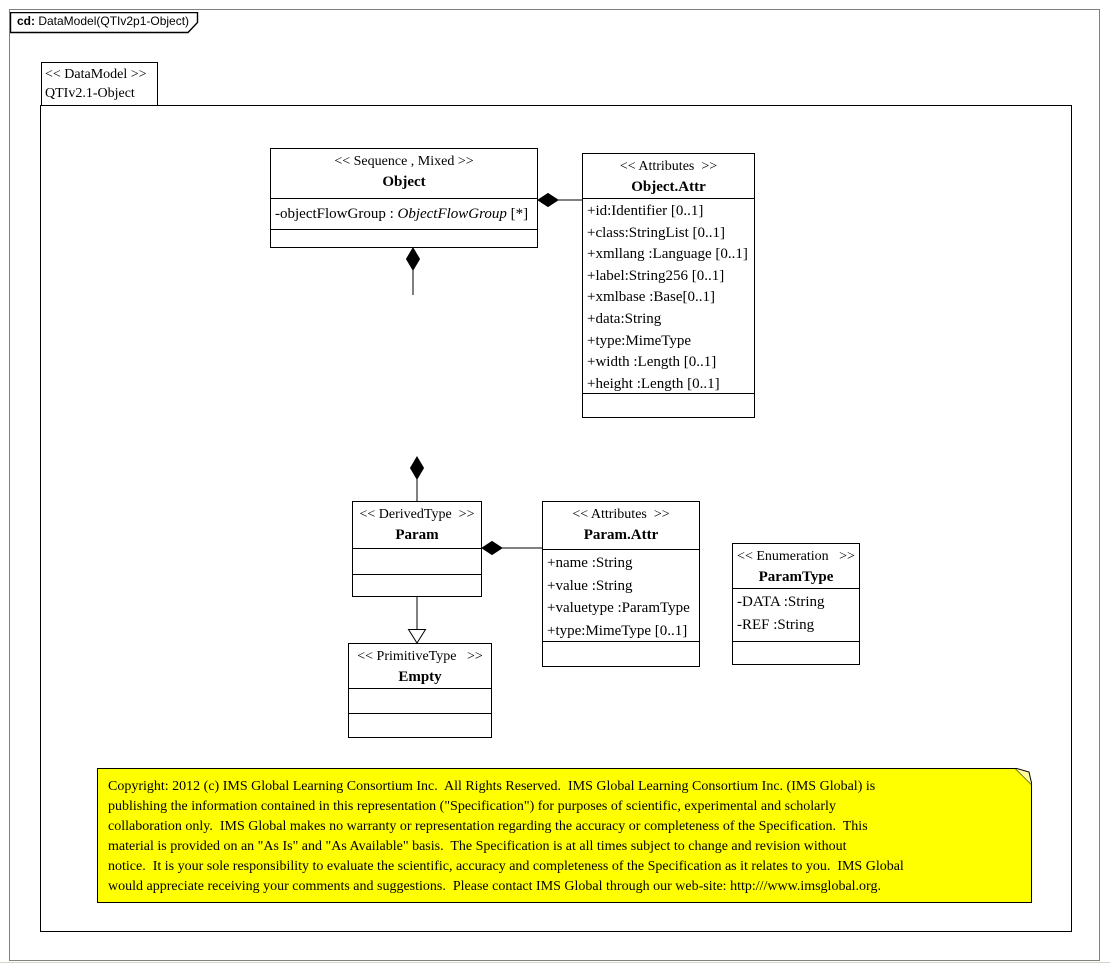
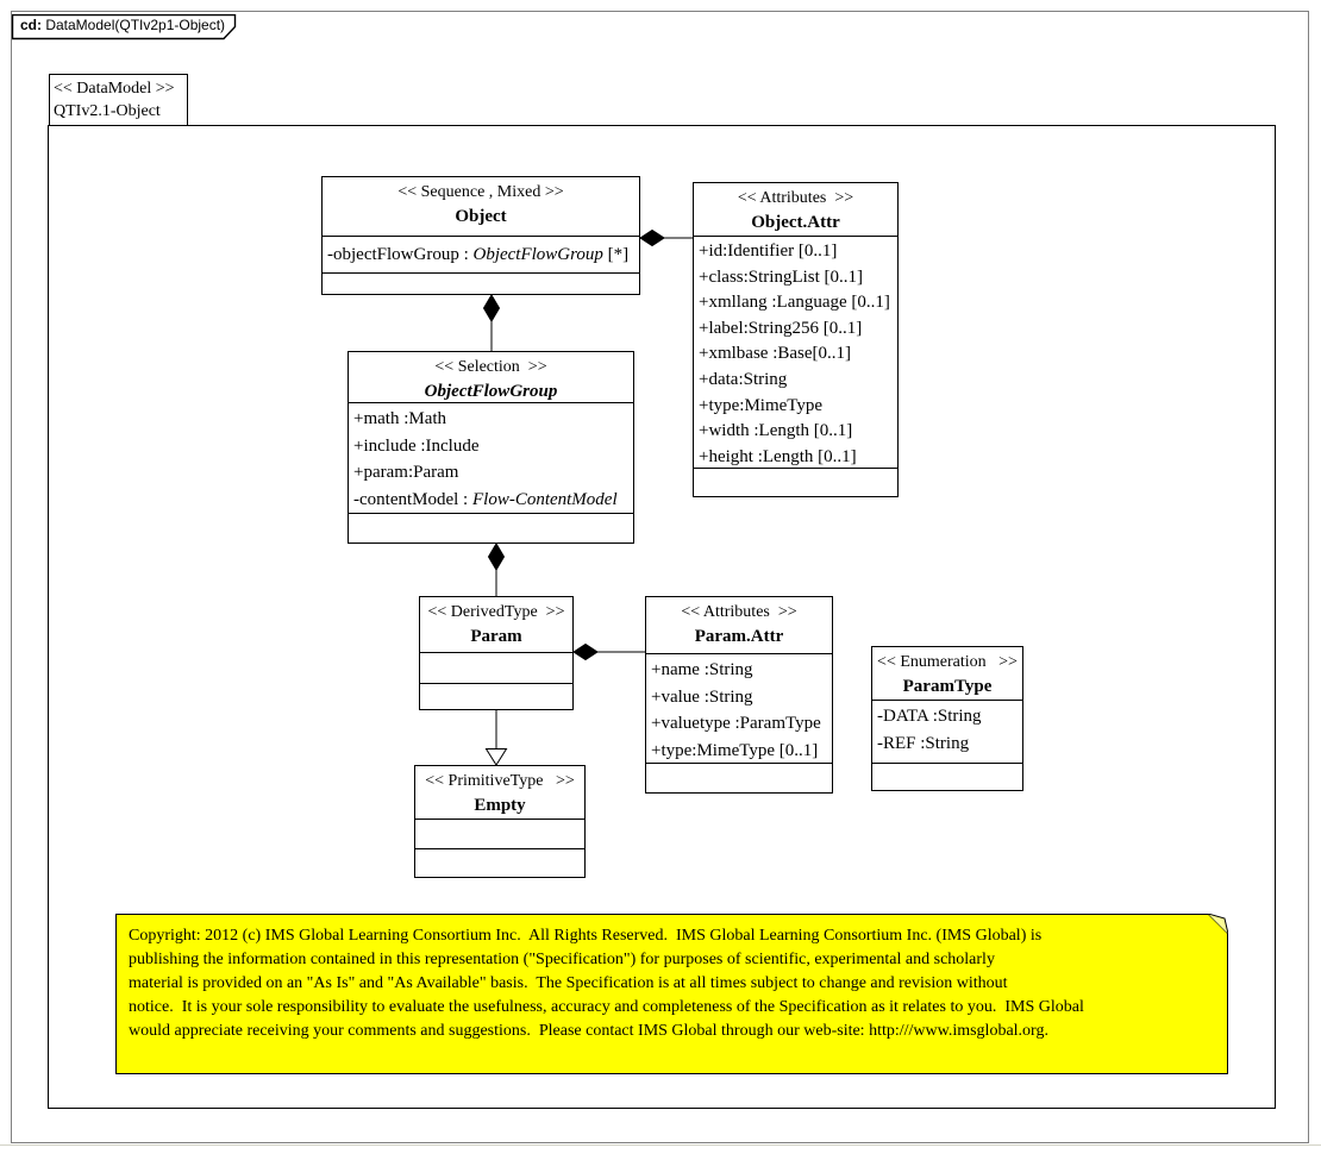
  cd: DataModel(QTIv2p1-Object)
  << DataModel >>
  QTIv2.1-Object
  << Sequence , Mixed >>
  Object
  -objectFlowGroup : ObjectFlowGroup [*]
  << Attributes >>
  Object.Attr
  +id:Identifier [0..1]
  +class:StringList [0..1]
  +xmllang :Language [0..1]
  +label:String256 [0..1]
  +xmlbase :Base[0..1]
  +data:String
  +type:MimeType
  +width :Length [0..1]
  +height :Length [0..1]
+ << Selection >>
+ ObjectFlowGroup
+ +math :Math
+ +include :Include
+ +param:Param
+ -contentModel : Flow-ContentModel
  << DerivedType >>
  Param
  << Attributes >>
  Param.Attr
  +name :String
  +value :String
  +valuetype :ParamType
  +type:MimeType [0..1]
  << Enumeration >>
  ParamType
  -DATA :String
  -REF :String
  << PrimitiveType >>
  Empty
  Copyright: 2012 (c) IMS Global Learning Consortium Inc. All Rights Reserved. IMS Global Learning Consortium Inc. (IMS Global) is
  publishing the information contained in this representation ("Specification") for purposes of scientific, experimental and scholarly
- collaboration only. IMS Global makes no warranty or representation regarding the accuracy or completeness of the Specification. This
  material is provided on an "As Is" and "As Available" basis. The Specification is at all times subject to change and revision without
- notice. It is your sole responsibility to evaluate the scientific, accuracy and completeness of the Specification as it relates to you. IMS Global
+ notice. It is your sole responsibility to evaluate the usefulness, accuracy and completeness of the Specification as it relates to you. IMS Global
  would appreciate receiving your comments and suggestions. Please contact IMS Global through our web-site: http:///www.imsglobal.org.
